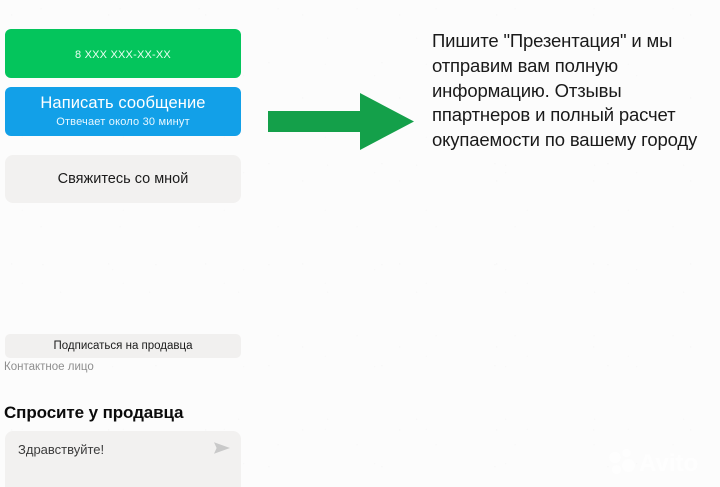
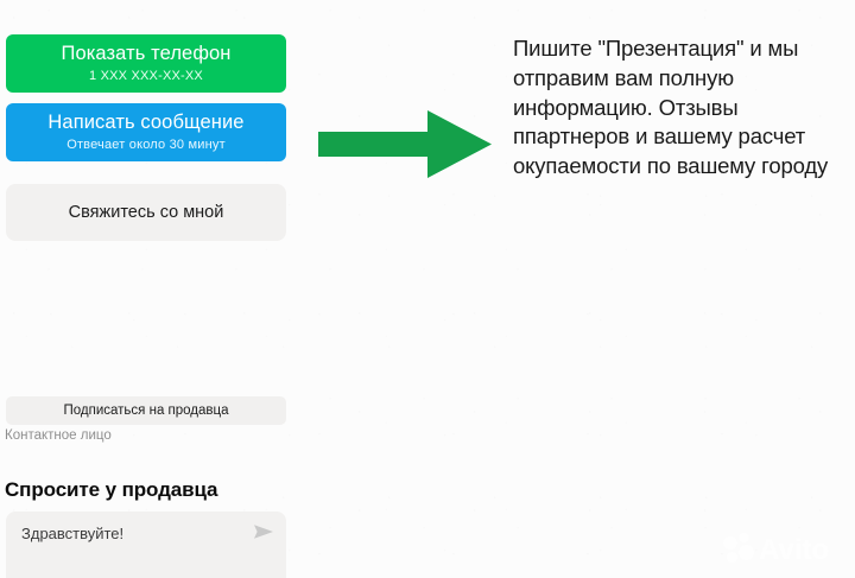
+ Показать телефон
- 8 XXX XXX-XX-XX
+ 1 XXX XXX-XX-XX
  Написать сообщение
  Отвечает около 30 минут
  Свяжитесь со мной
  Подписаться на продавца
  Контактное лицо
  Спросите у продавца
  Здравствуйте!
- Пишите "Презентация" и мы отправим вам полную информацию. Отзывы ппартнеров и полный расчет окупаемости по вашему городу
+ Пишите "Презентация" и мы отправим вам полную информацию. Отзывы ппартнеров и вашему расчет окупаемости по вашему городу
